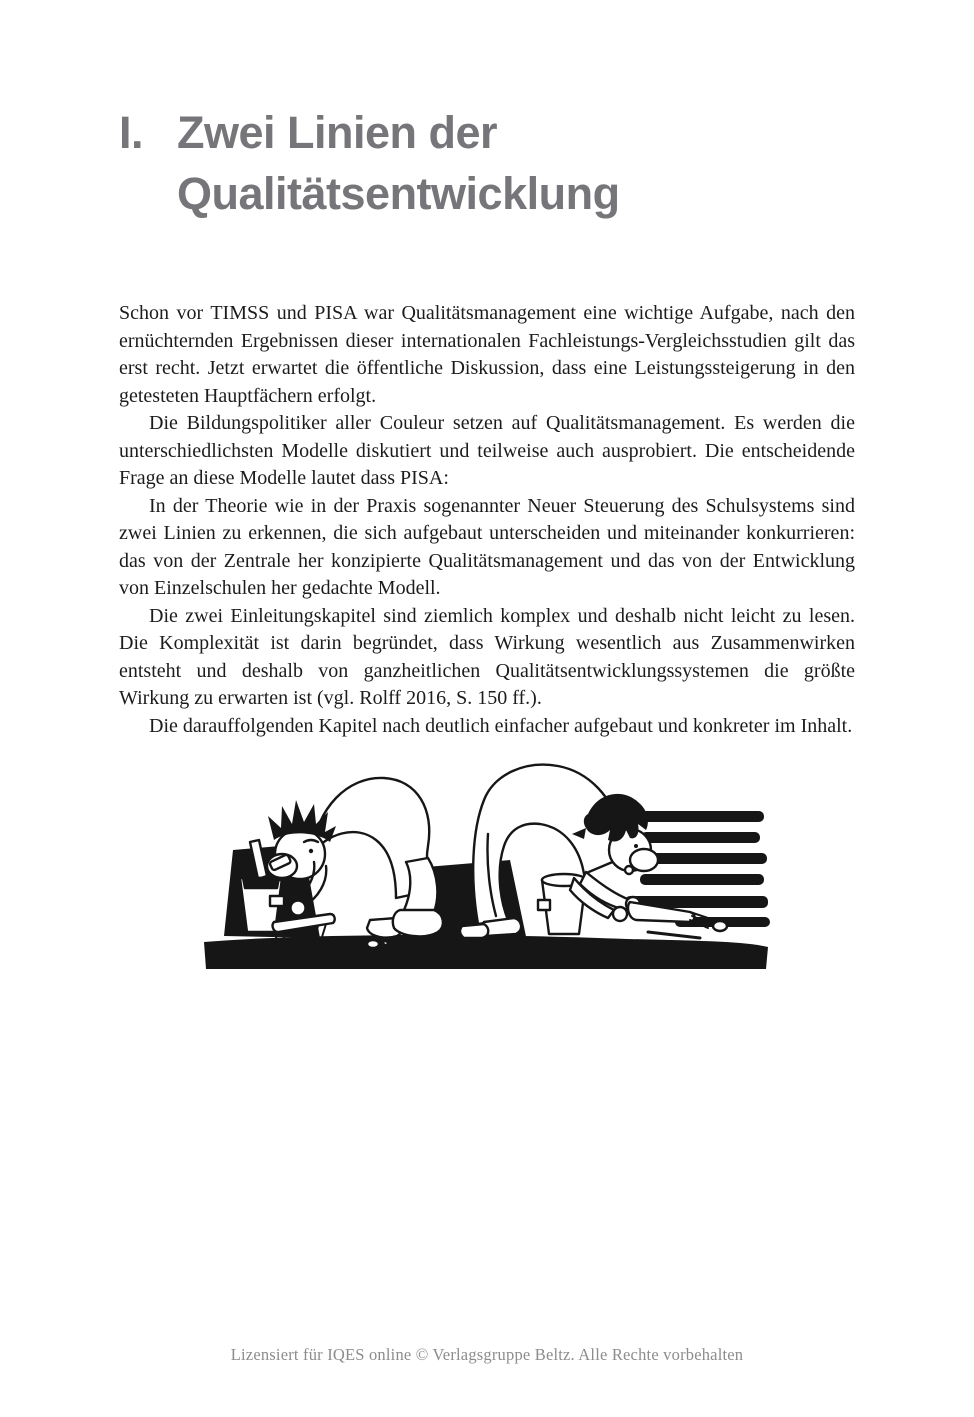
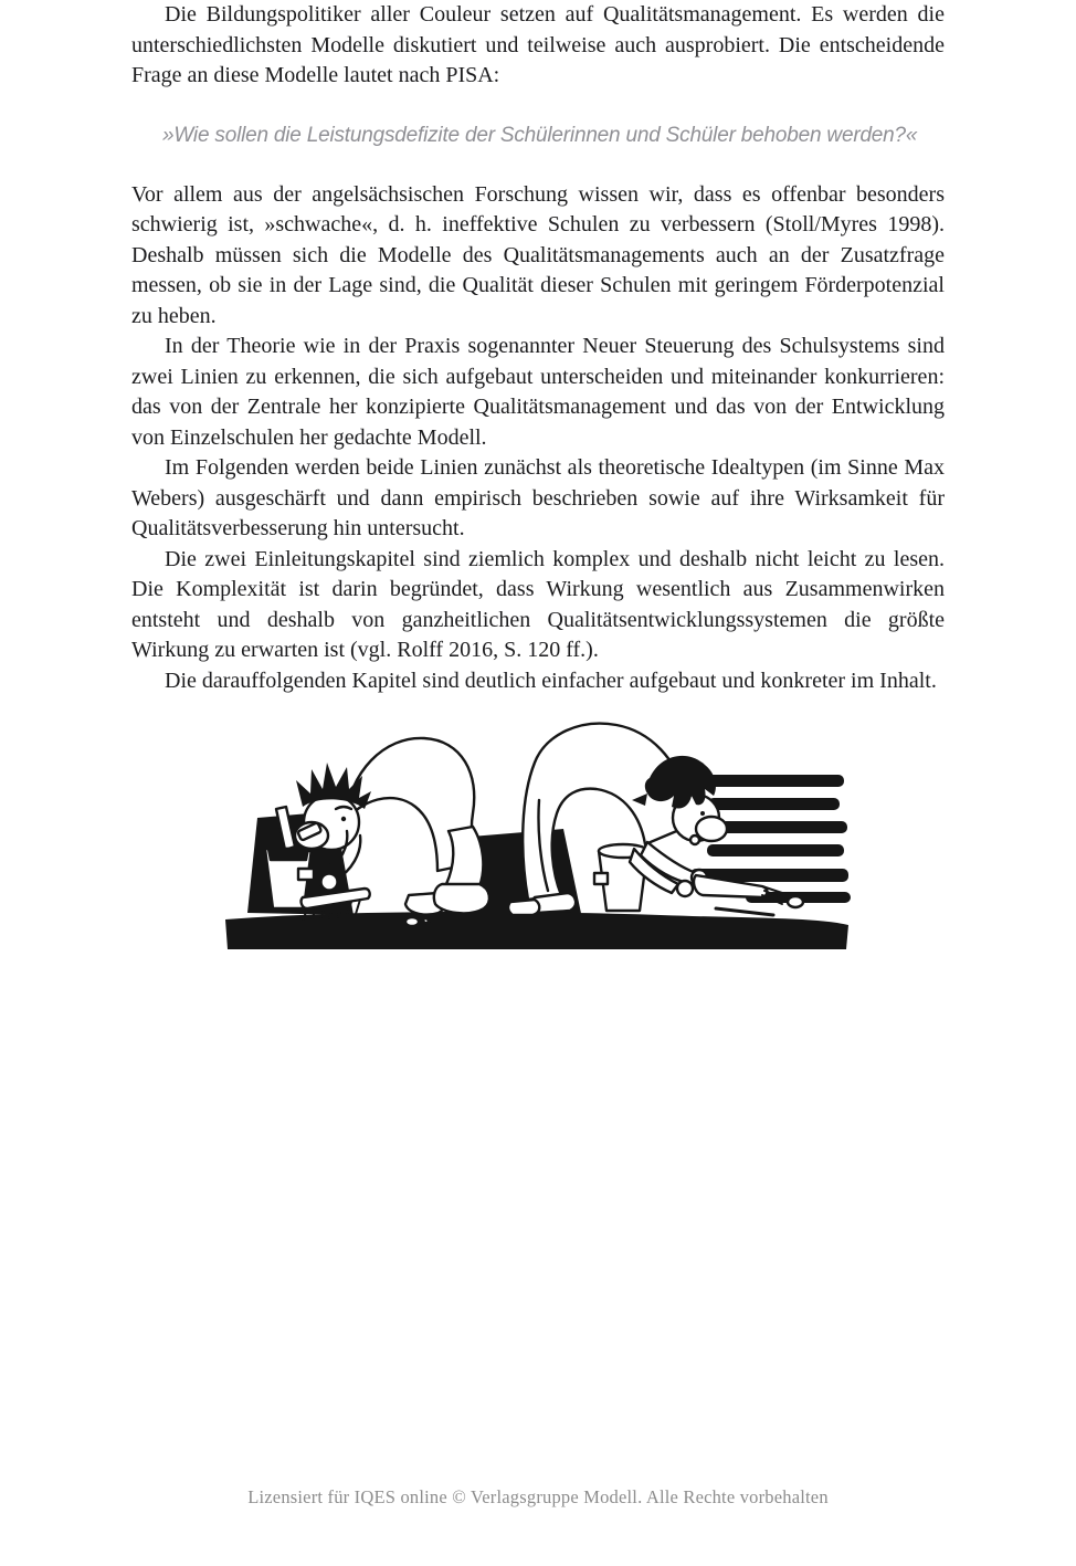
- I.
- Zwei Linien der
- Qualitätsentwicklung
- Schon vor TIMSS und PISA war Qualitätsmanagement eine wichtige Aufgabe, nach den ernüchternden Ergebnissen dieser internationalen Fachleistungs-Vergleichsstudien gilt das erst recht. Jetzt erwartet die öffentliche Diskussion, dass eine Leistungssteigerung in den getesteten Hauptfächern erfolgt.
- Die Bildungspolitiker aller Couleur setzen auf Qualitätsmanagement. Es werden die unterschiedlichsten Modelle diskutiert und teilweise auch ausprobiert. Die entscheidende Frage an diese Modelle lautet dass PISA:
+ Die Bildungspolitiker aller Couleur setzen auf Qualitätsmanagement. Es werden die unterschiedlichsten Modelle diskutiert und teilweise auch ausprobiert. Die entscheidende Frage an diese Modelle lautet nach PISA:
+ »Wie sollen die Leistungsdefizite der Schülerinnen und Schüler behoben werden?«
+ Vor allem aus der angelsächsischen Forschung wissen wir, dass es offenbar besonders schwierig ist, »schwache«, d. h. ineffektive Schulen zu verbessern (Stoll/Myres 1998). Deshalb müssen sich die Modelle des Qualitätsmanagements auch an der Zusatzfrage messen, ob sie in der Lage sind, die Qualität dieser Schulen mit geringem Förderpotenzial zu heben.
  In der Theorie wie in der Praxis sogenannter Neuer Steuerung des Schulsystems sind zwei Linien zu erkennen, die sich aufgebaut unterscheiden und miteinander konkurrieren: das von der Zentrale her konzipierte Qualitätsmanagement und das von der Entwicklung von Einzelschulen her gedachte Modell.
+ Im Folgenden werden beide Linien zunächst als theoretische Idealtypen (im Sinne Max Webers) ausgeschärft und dann empirisch beschrieben sowie auf ihre Wirksamkeit für Qualitätsverbesserung hin untersucht.
- Die zwei Einleitungskapitel sind ziemlich komplex und deshalb nicht leicht zu lesen. Die Komplexität ist darin begründet, dass Wirkung wesentlich aus Zusammenwirken entsteht und deshalb von ganzheitlichen Qualitätsentwicklungssystemen die größte Wirkung zu erwarten ist (vgl. Rolff 2016, S. 150 ff.).
+ Die zwei Einleitungskapitel sind ziemlich komplex und deshalb nicht leicht zu lesen. Die Komplexität ist darin begründet, dass Wirkung wesentlich aus Zusammenwirken entsteht und deshalb von ganzheitlichen Qualitätsentwicklungssystemen die größte Wirkung zu erwarten ist (vgl. Rolff 2016, S. 120 ff.).
- Die darauffolgenden Kapitel nach deutlich einfacher aufgebaut und konkreter im Inhalt.
+ Die darauffolgenden Kapitel sind deutlich einfacher aufgebaut und konkreter im Inhalt.
- Lizensiert für IQES online © Verlagsgruppe Beltz. Alle Rechte vorbehalten
+ Lizensiert für IQES online © Verlagsgruppe Modell. Alle Rechte vorbehalten
